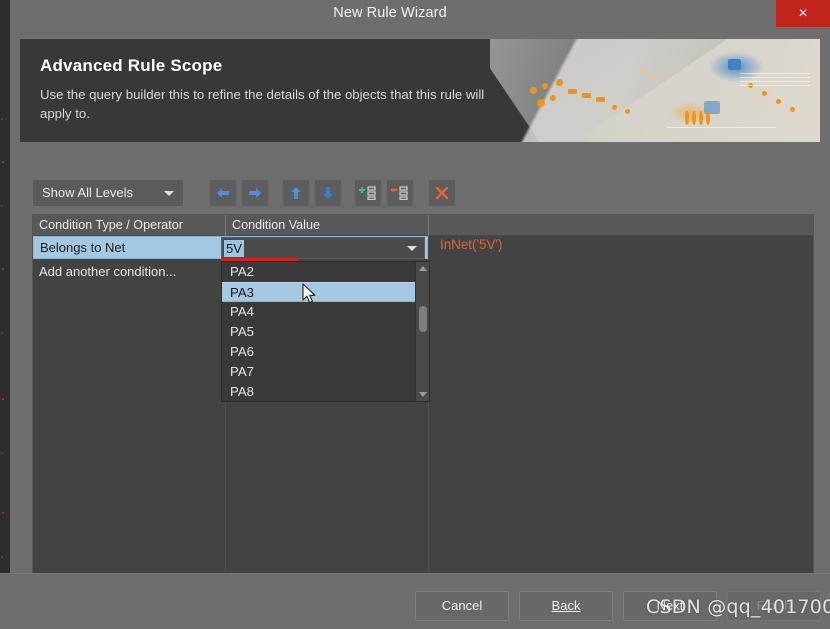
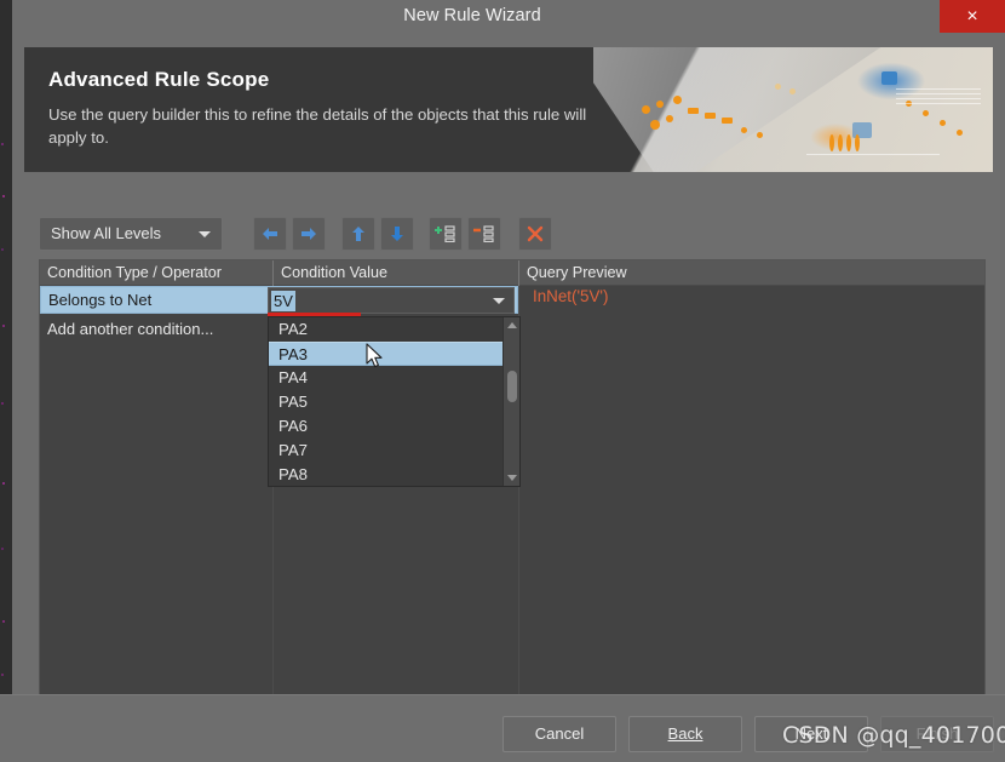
  New Rule Wizard
  ×
  Advanced Rule Scope
  Use the query builder this to refine the details of the objects that this rule will apply to.
  Show All Levels
  Condition Type / Operator
  Condition Value
+ Query Preview
  Belongs to Net
  Add another condition...
  InNet('5V')
  5V
  PA2
  PA3
  PA4
  PA5
  PA6
  PA7
  PA8
  Cancel
  Back
  Next
  Finish
  CSDN @qq_401700
